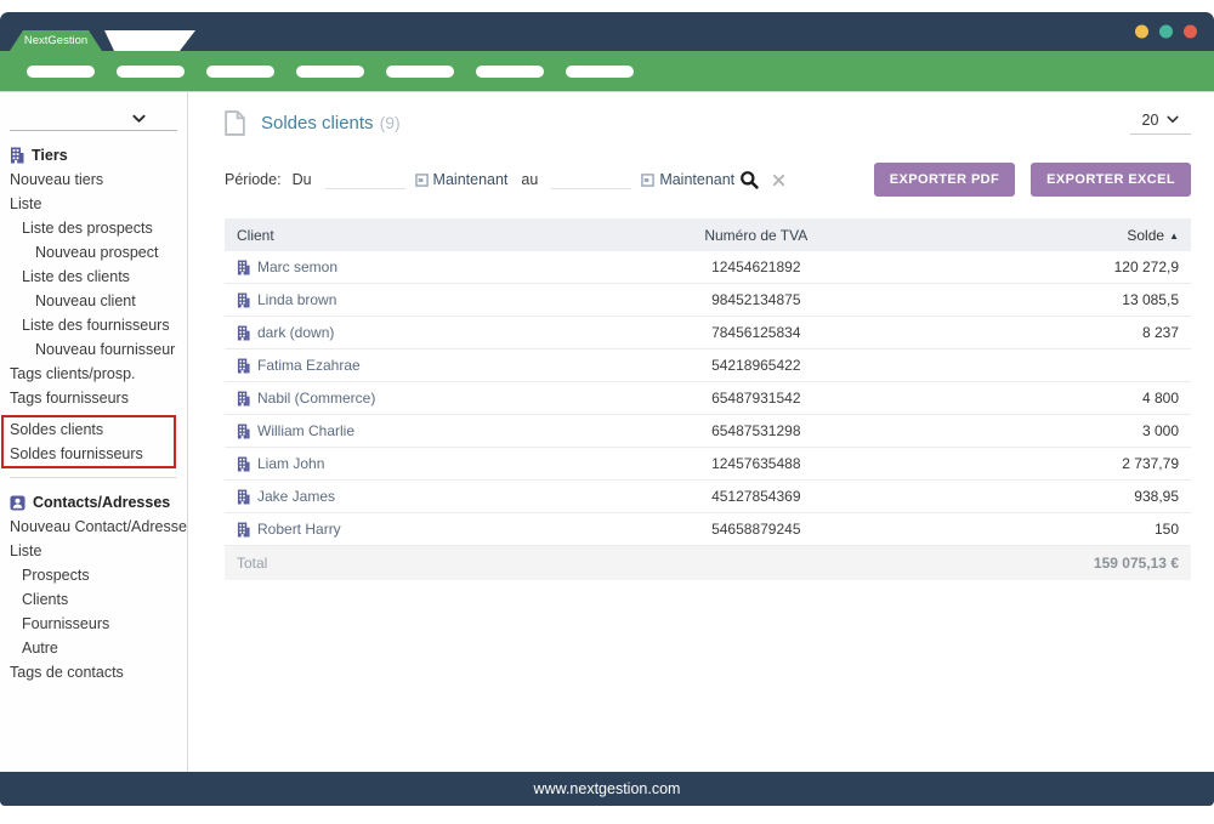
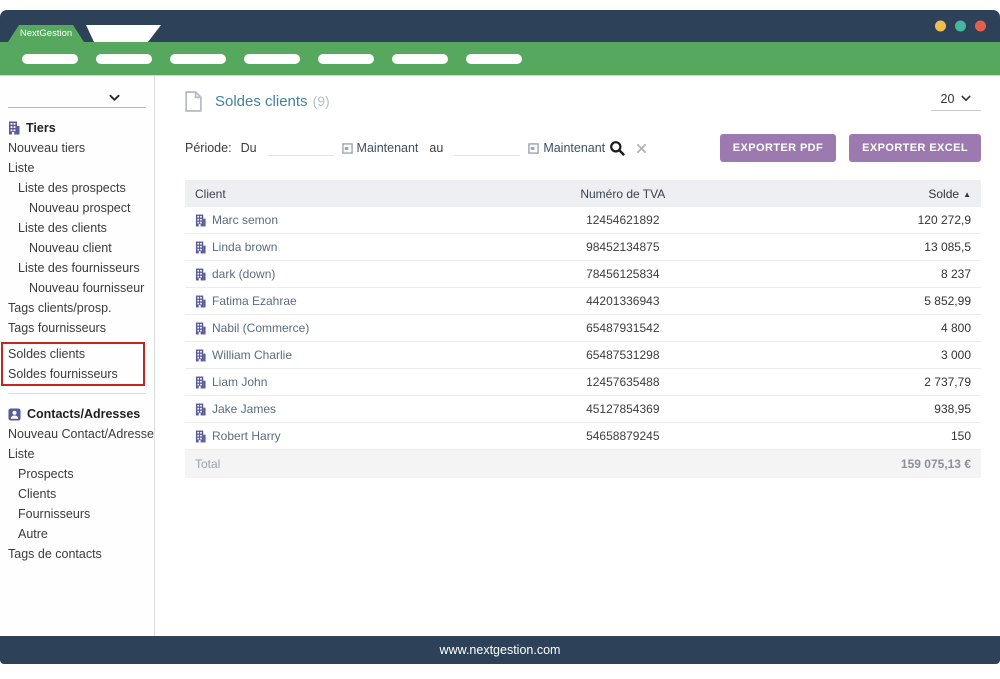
  NextGestion
  Tiers
  Nouveau tiers
  Liste
  Liste des prospects
  Nouveau prospect
  Liste des clients
  Nouveau client
  Liste des fournisseurs
  Nouveau fournisseur
  Tags clients/prosp.
  Tags fournisseurs
  Soldes clients
  Soldes fournisseurs
  Contacts/Adresses
  Nouveau Contact/Adresse
  Liste
  Prospects
  Clients
  Fournisseurs
  Autre
  Tags de contacts
  Soldes clients
  (9)
  20
  Période:
  Du
  Maintenant
  au
  Maintenant
  EXPORTER PDF
  EXPORTER EXCEL
  Client
  Numéro de TVA
  Solde ▲
  Marc semon
  12454621892
  120 272,9
  Linda brown
  98452134875
  13 085,5
  dark (down)
  78456125834
  8 237
  Fatima Ezahrae
- 54218965422
+ 44201336943
+ 5 852,99
  Nabil (Commerce)
  65487931542
  4 800
  William Charlie
  65487531298
  3 000
  Liam John
  12457635488
  2 737,79
  Jake James
  45127854369
  938,95
  Robert Harry
  54658879245
  150
  Total
  159 075,13 €
  www.nextgestion.com
